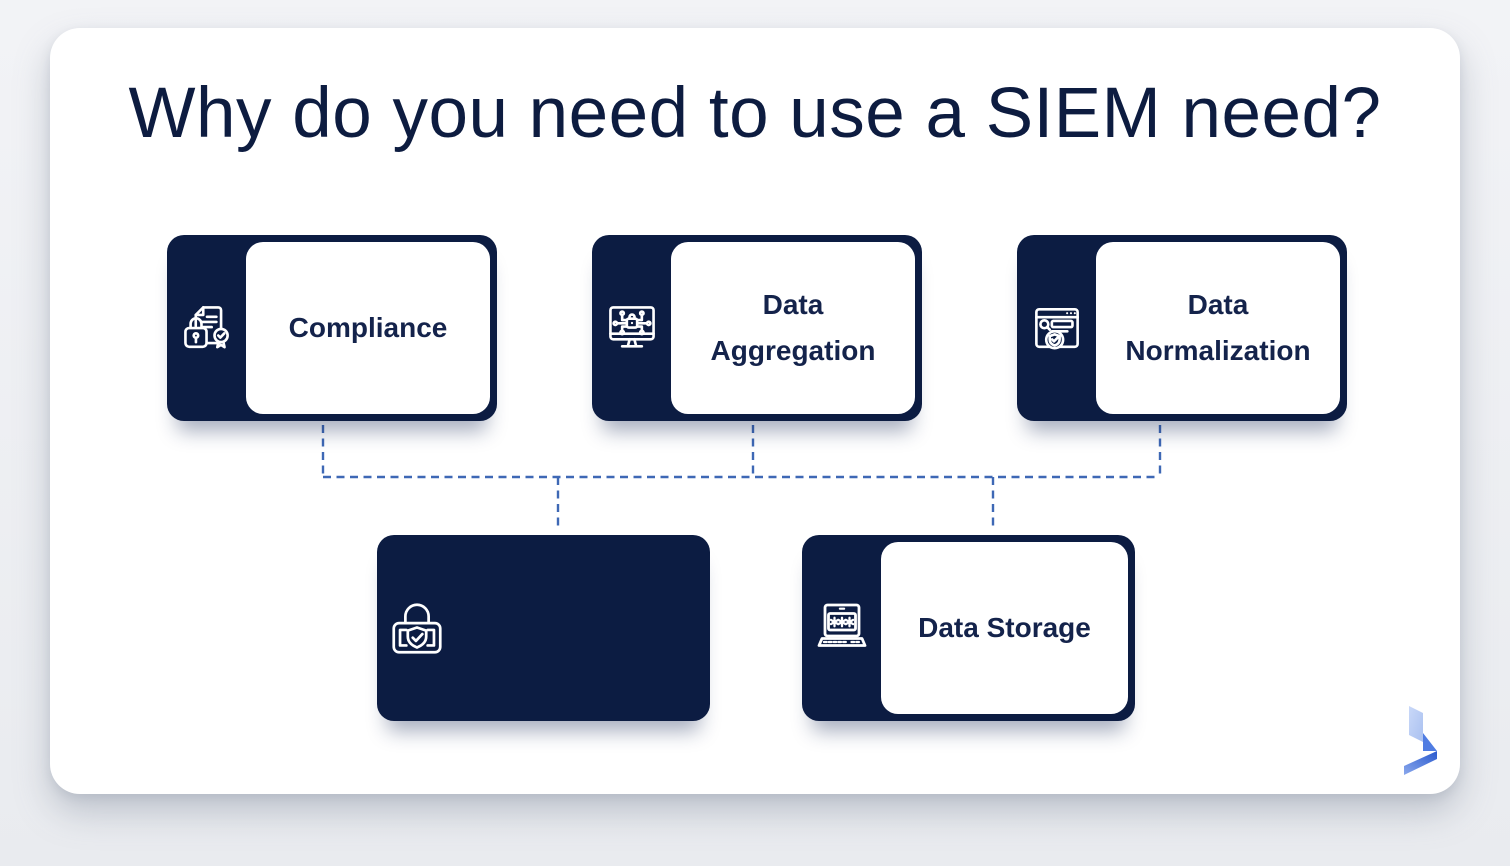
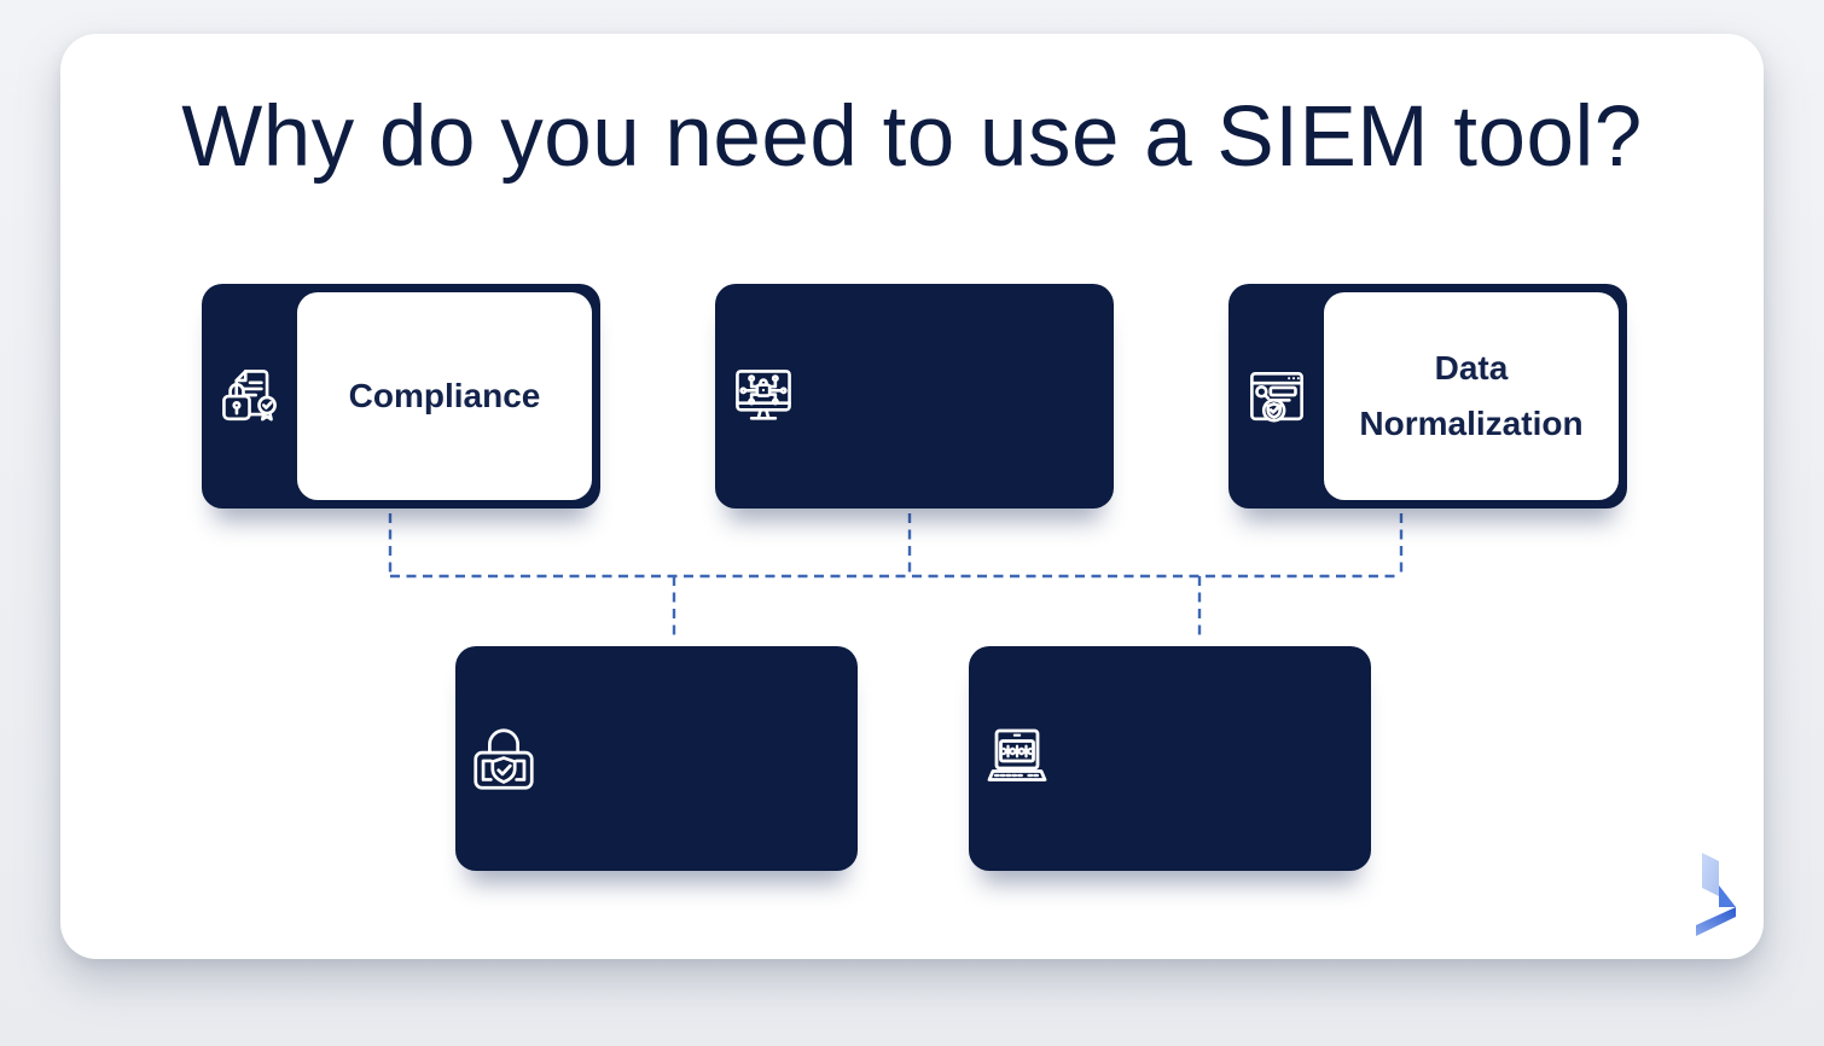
- Why do you need to use a SIEM need?
+ Why do you need to use a SIEM tool?
  Compliance
- Data Aggregation
  Data Normalization
- Data Storage
